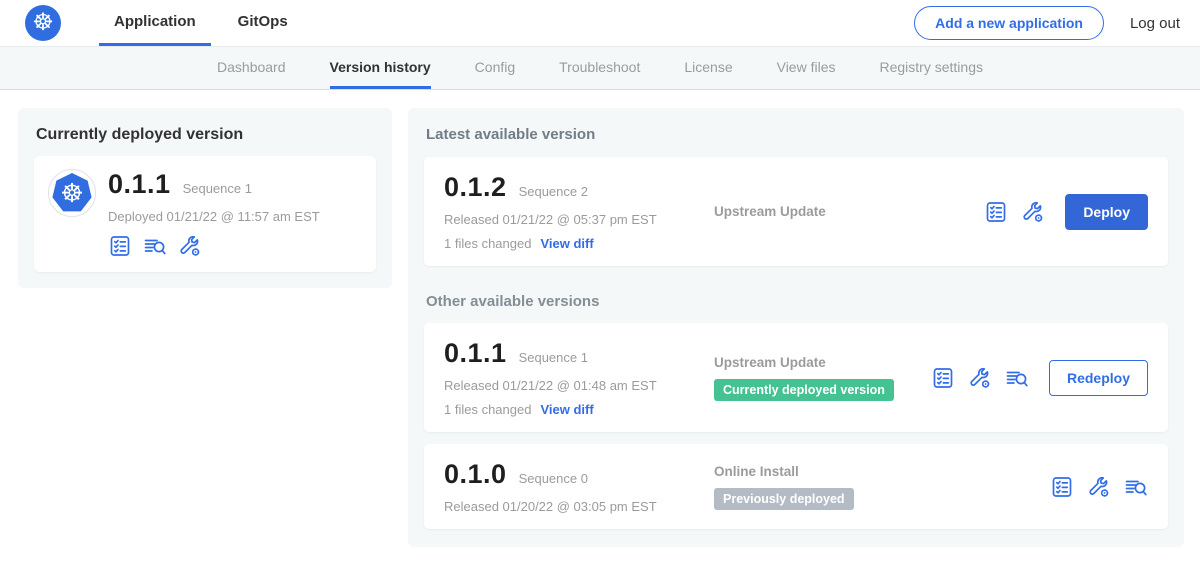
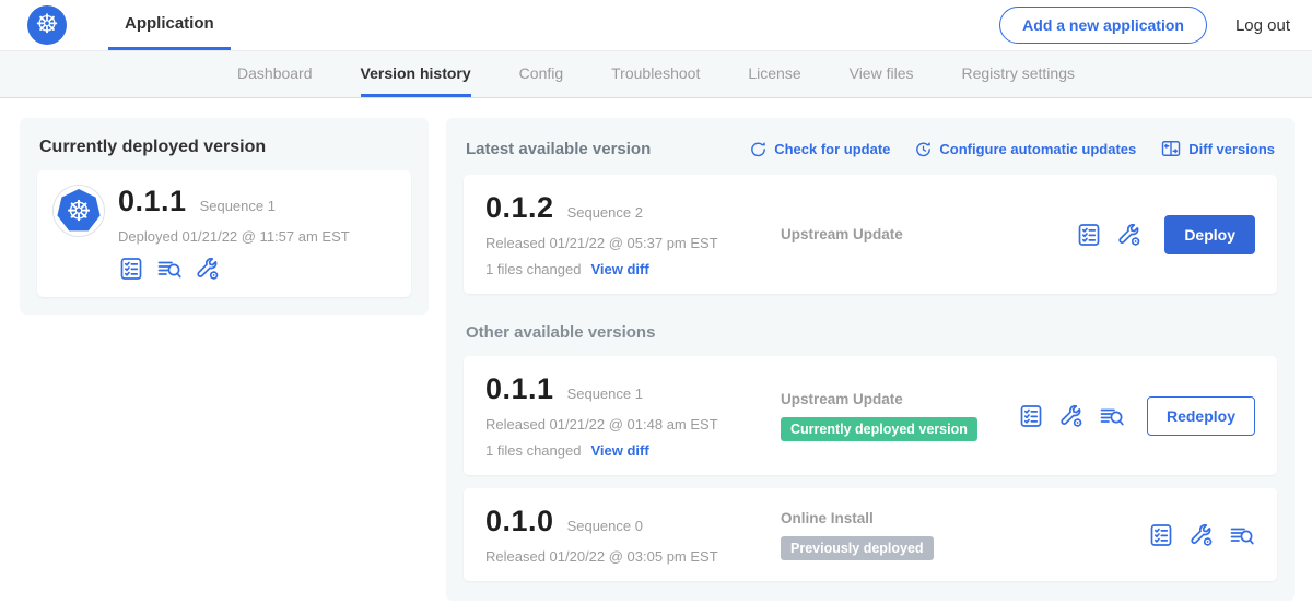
  ☸
  Application
- GitOps
  Add a new application
  Log out
  Dashboard
  Version history
  Config
  Troubleshoot
  License
  View files
  Registry settings
  Currently deployed version
  ☸
  0.1.1
  Sequence 1
  Deployed 01/21/22 @ 11:57 am EST
  Latest available version
+ Check for update
+ Configure automatic updates
+ Diff versions
  0.1.2
  Sequence 2
  Released 01/21/22 @ 05:37 pm EST
  1 files changed
  View diff
  Upstream Update
  Deploy
  Other available versions
  0.1.1
  Sequence 1
  Released 01/21/22 @ 01:48 am EST
  1 files changed
  View diff
  Upstream Update
  Currently deployed version
  Redeploy
  0.1.0
  Sequence 0
  Released 01/20/22 @ 03:05 pm EST
  Online Install
  Previously deployed
